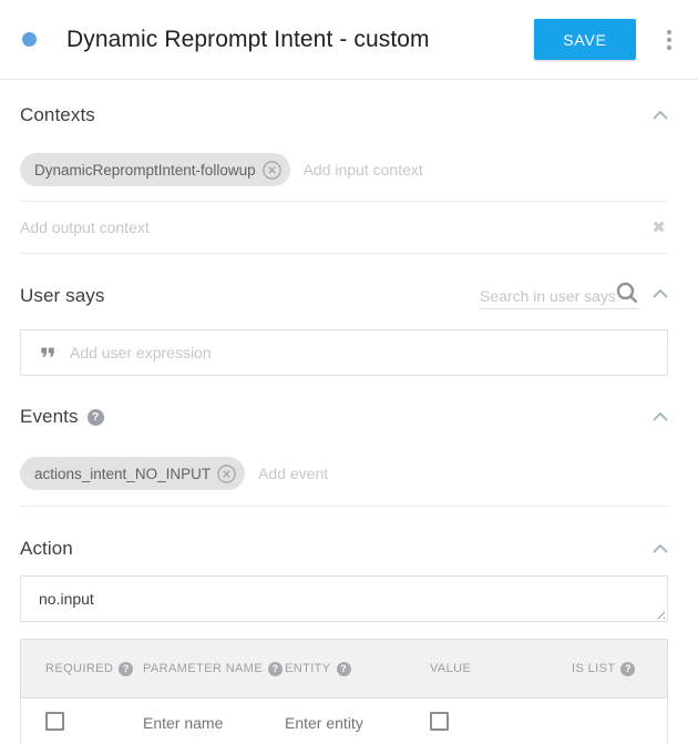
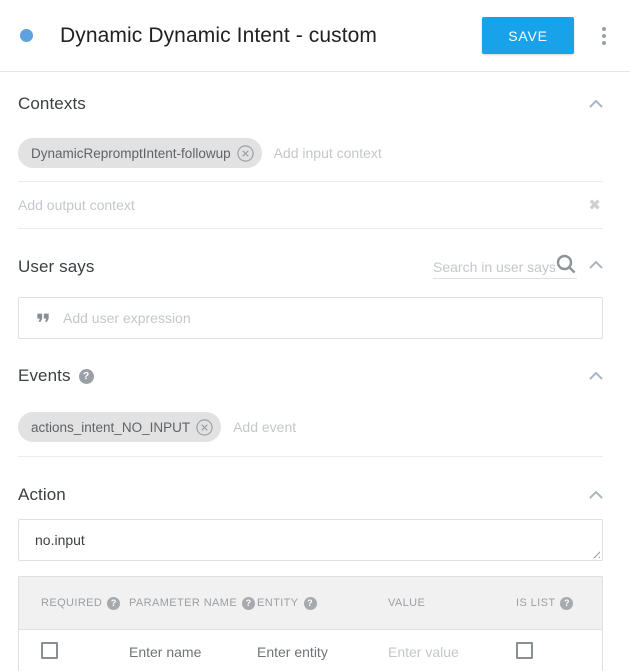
- Dynamic Reprompt Intent - custom
+ Dynamic Dynamic Intent - custom
  SAVE
  Contexts
  DynamicRepromptIntent-followup
  Add input context
  Add output context
  ✖
  User says
  Search in user says
  Add user expression
  Events
  ?
  actions_intent_NO_INPUT
  Add event
  Action
  no.input
  REQUIRED
  ?
  PARAMETER NAME
  ?
  ENTITY
  ?
  VALUE
  IS LIST
  ?
  Enter name
  Enter entity
+ Enter value
